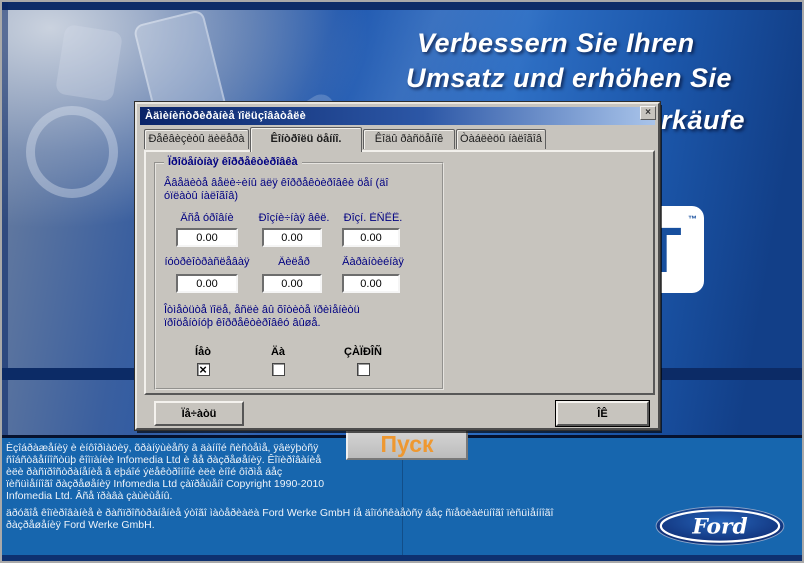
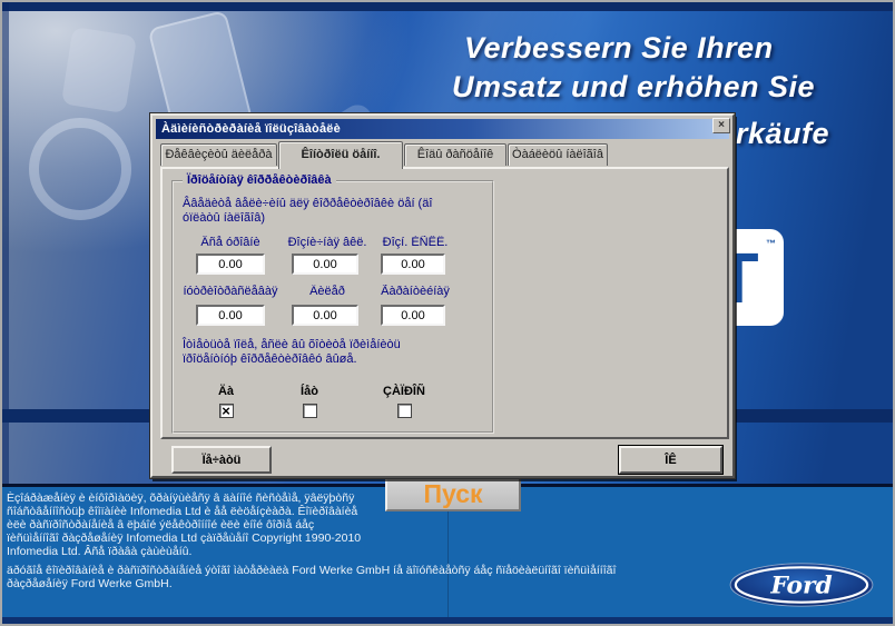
  Verbessern Sie Ihren
  Umsatz und erhöhen Sie
  rkäufe
  T
  ™
  Пуск
  Èçîáðàæåíèÿ è èíôîðìàöèÿ, õðàíÿùèåñÿ â äàííîé ñèñòåìå, ÿâëÿþòñÿ
- ñîáñòâåííîñòüþ êîìïàíèè Infomedia Ltd è åå ðàçðåøåíèÿ. Êîïèðîâàíèå
+ ñîáñòâåííîñòüþ êîìïàíèè Infomedia Ltd è åå ëèöåíçèàðà. Êîïèðîâàíèå
  èëè ðàñïðîñòðàíåíèå â ëþáîé ýëåêòðîííîé èëè èíîé ôîðìå áåç
  ïèñüìåííîãî ðàçðåøåíèÿ Infomedia Ltd çàïðåùåíî Copyright 1990-2010
  Infomedia Ltd. Âñå ïðàâà çàùèùåíû.
  äðóãîå êîïèðîâàíèå è ðàñïðîñòðàíåíèå ýòîãî ìàòåðèàëà Ford Werke GmbH íå äîïóñêàåòñÿ áåç ñïåöèàëüíîãî ïèñüìåííîãî
  ðàçðåøåíèÿ Ford Werke GmbH.
  Ford
  Àäìèíèñòðèðàíèå ïîëüçîâàòåëè
  ×
  Ðåêâèçèòû äèëåðà
  Êîíòðîëü öåííî.
  Êîäû ðàñöåíîê
  Òàáëèöû íàëîãîâ
  Ïðîöåíòíàÿ êîððåêòèðîâêà
  Ââåäèòå âåëè÷èíû äëÿ êîððåêòèðîâêè öåí (äî
  óïëàòû íàëîãîâ)
  Âñå óðîâíè
  Ðîçíè÷íàÿ âêë.
  Ðîçí. ÈÑÊË.
  0.00
  0.00
  0.00
  íóòðèîòðàñëåâàÿ
  Äèëåð
  Ãàðàíòèéíàÿ
  0.00
  0.00
  0.00
  Îòìåòüòå ïîëå, åñëè âû õîòèòå ïðèìåíèòü
  ïðîöåíòíóþ êîððåêòèðîâêó âûøå.
- Íåò
+ Äà
  ×
- Äà
+ Íåò
  ÇÀÏÐÎÑ
  Ïå÷àòü
  ÎÊ
